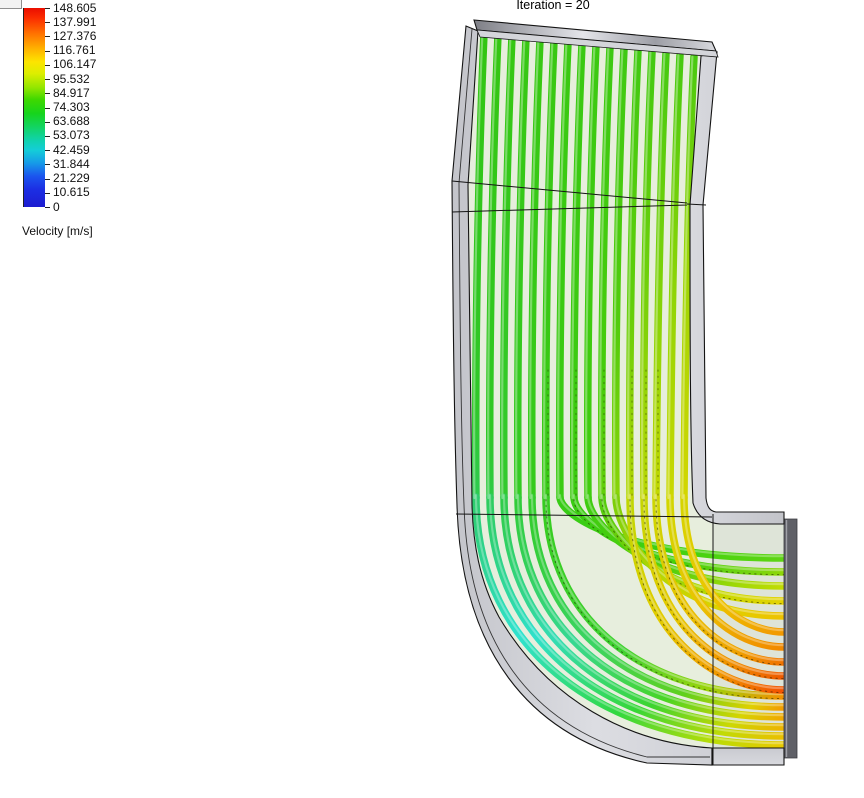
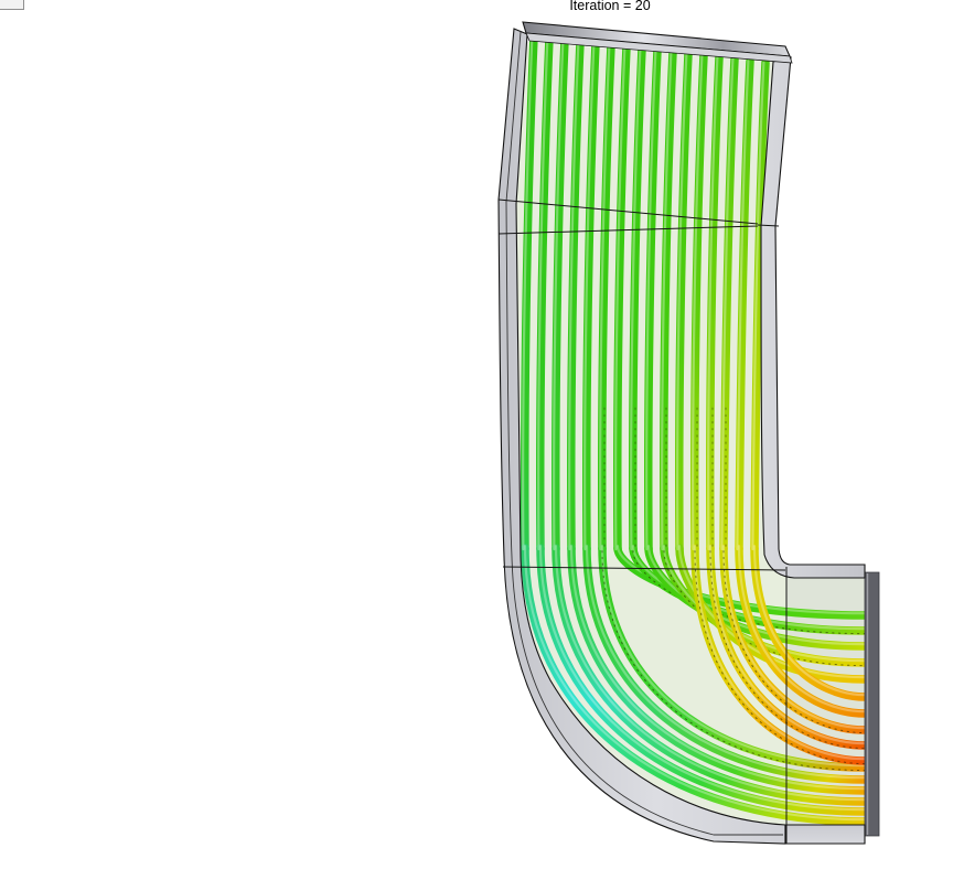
  Iteration = 20
- 148.605
- 137.991
- 127.376
- 116.761
- 106.147
- 95.532
- 84.917
- 74.303
- 63.688
- 53.073
- 42.459
- 31.844
- 21.229
- 10.615
- 0
- Velocity [m/s]
